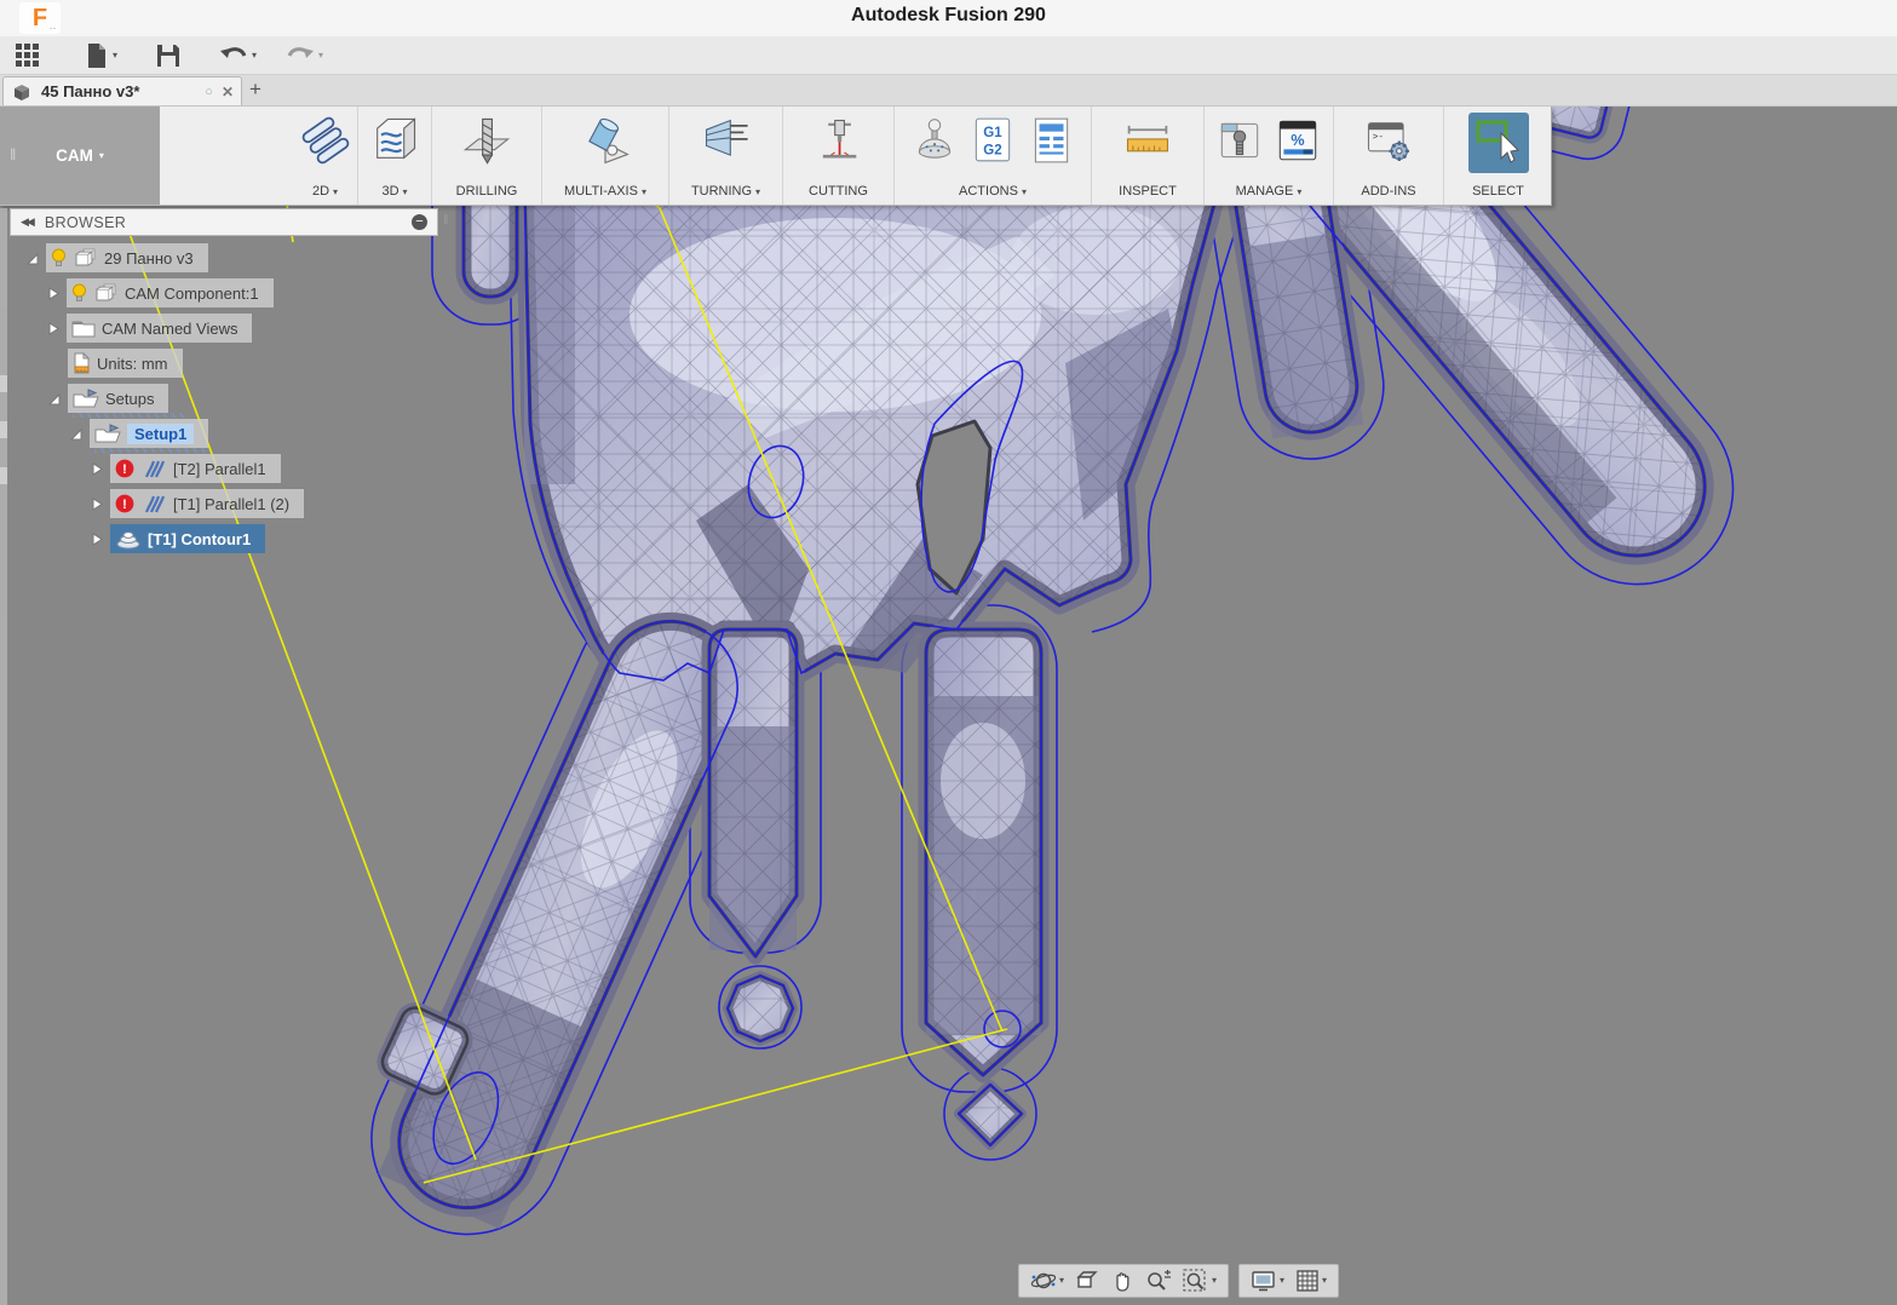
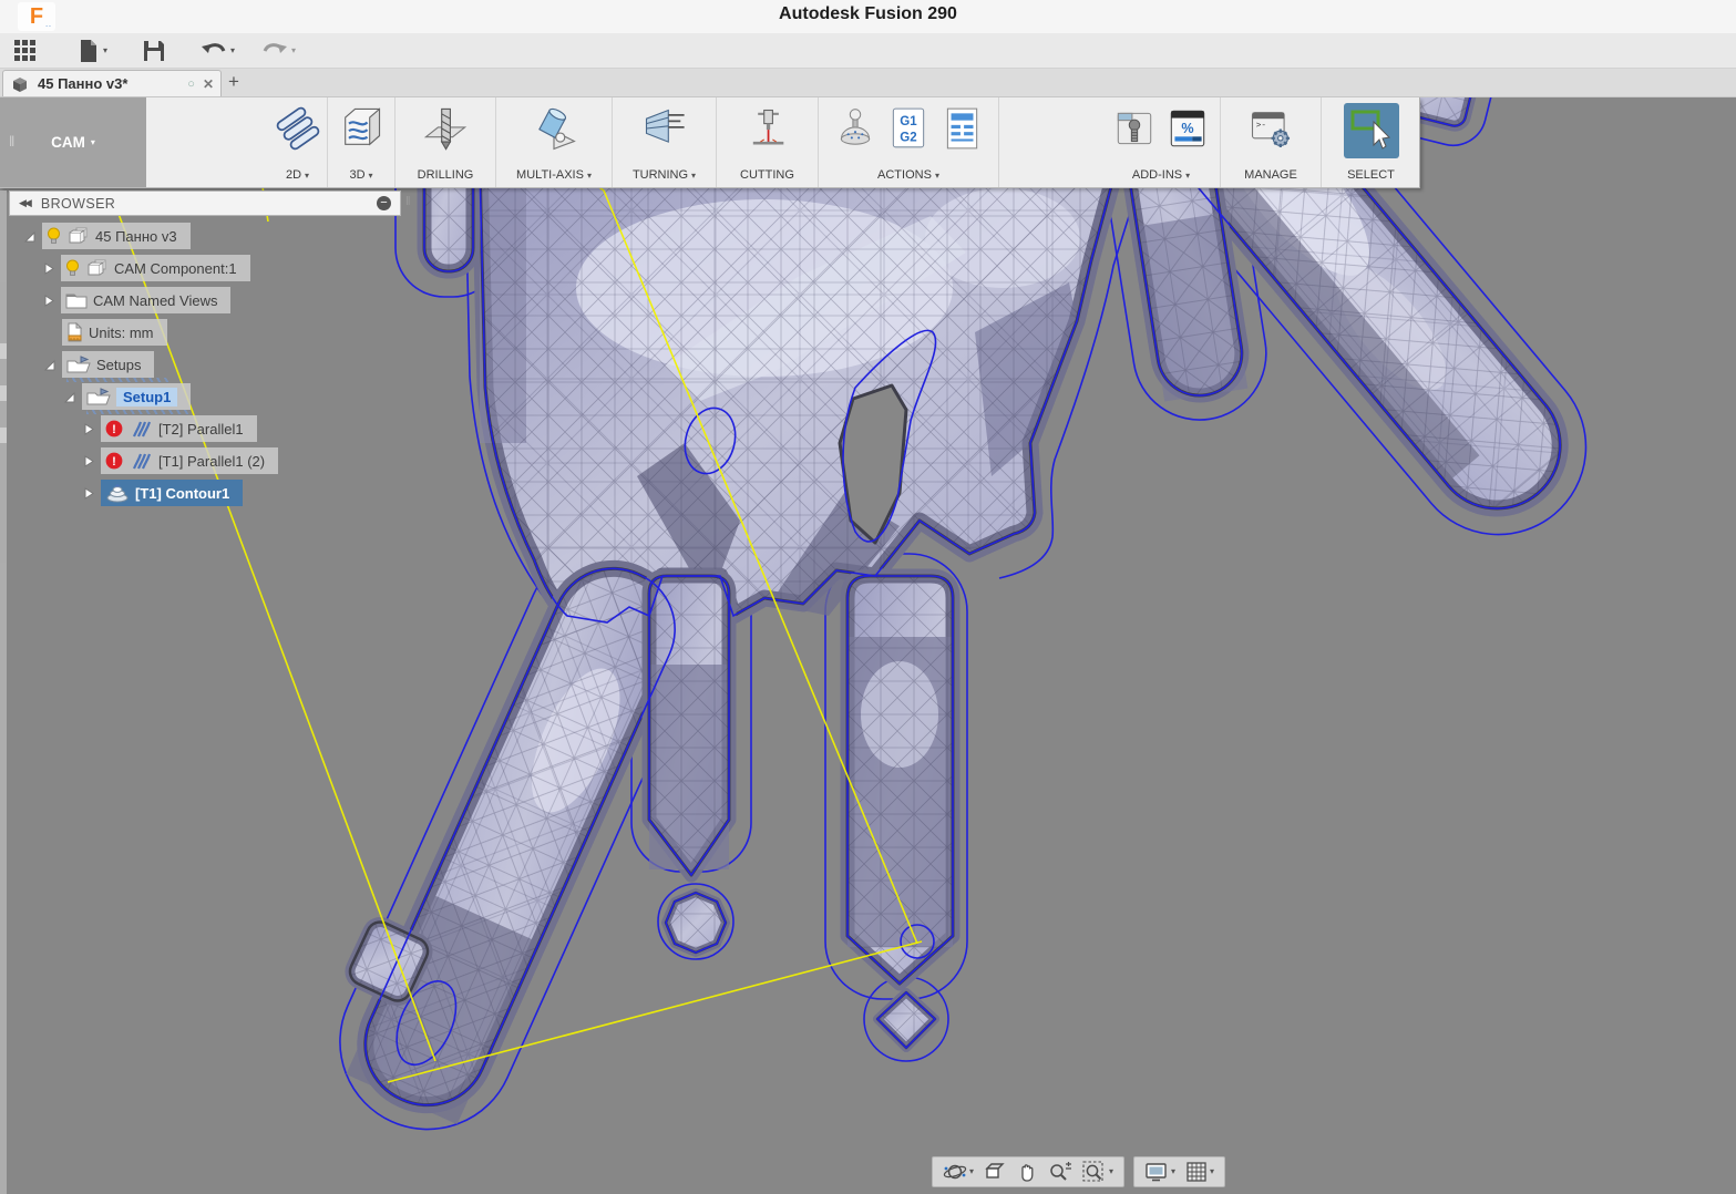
  F
  Autodesk Fusion 290
  ▾
  ▾
  ▾
  45 Панно v3*
  ○
  ✕
  +
  ‖
  CAM
  ▾
  2D ▾
  3D ▾
  DRILLING
  MULTI-AXIS ▾
  TURNING ▾
  CUTTING
  G1
  G2
  ACTIONS ▾
- INSPECT
  %
- MANAGE ▾
+ ADD-INS ▾
  >-
- ADD-INS
+ MANAGE
  SELECT
  ◀◀
  BROWSER
  −
- 29 Панно v3
+ 45 Панно v3
  CAM Component:1
  CAM Named Views
  Units: mm
  Setups
  Setup1
  !
  [T2] Parallel1
  !
  [T1] Parallel1 (2)
  [T1] Contour1
  ▾
  ▾
  ▾
  ▾
